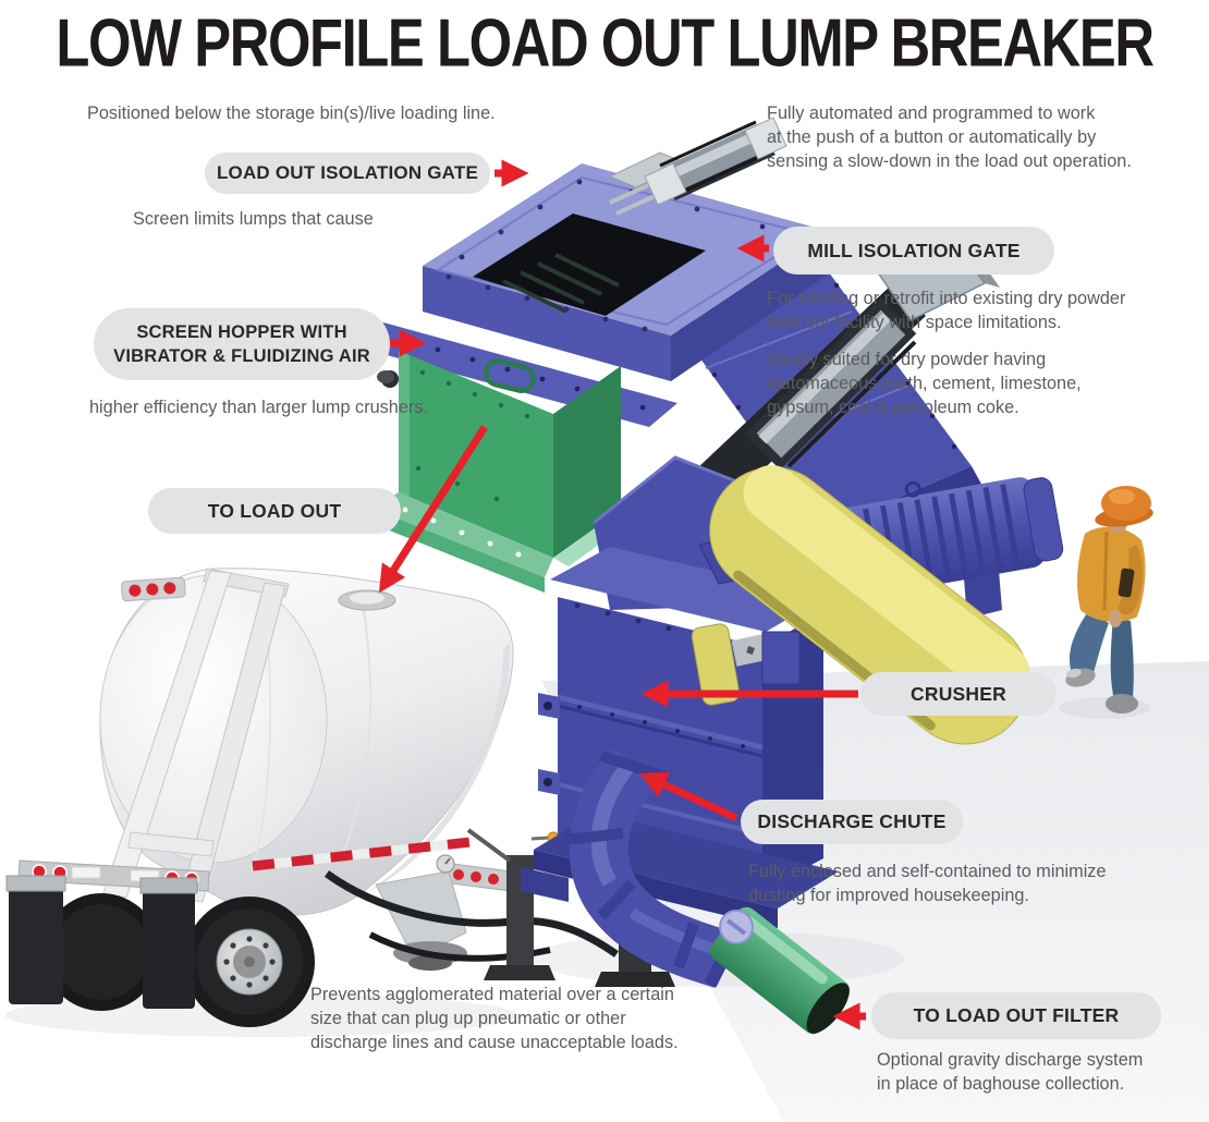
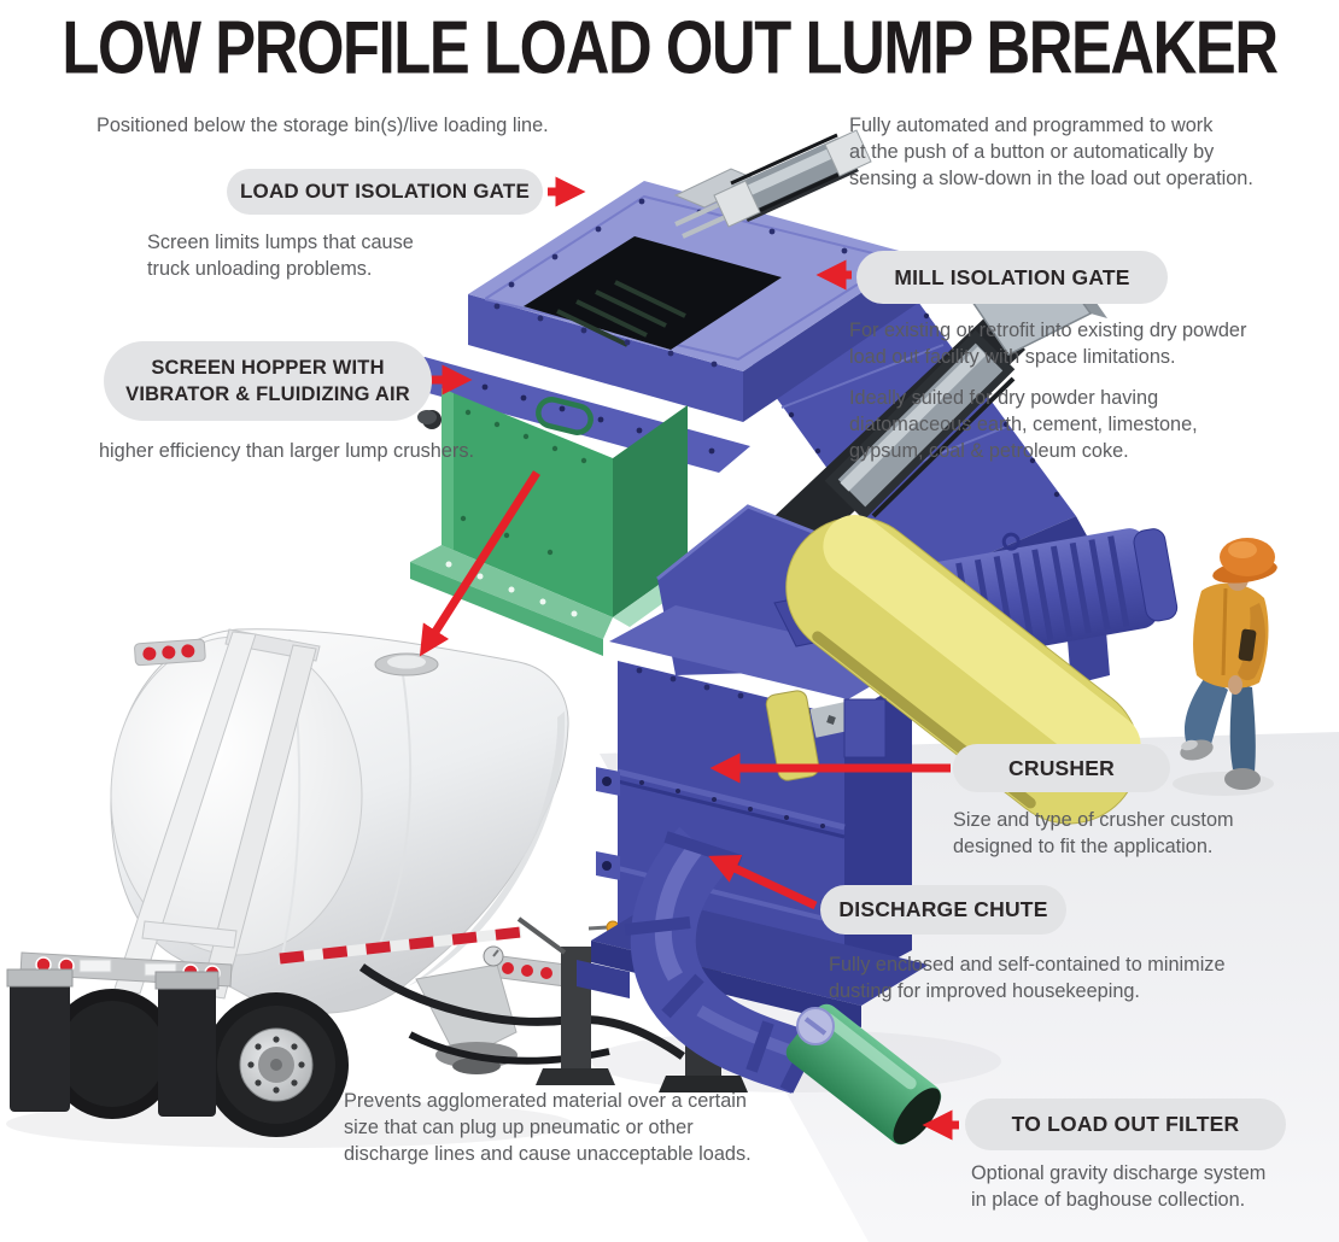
  LOW PROFILE LOAD OUT LUMP BREAKER
  Positioned below the storage bin(s)/live loading line.
  Fully automated and programmed to work
  at the push of a button or automatically by
  sensing a slow-down in the load out operation.
  LOAD OUT ISOLATION GATE
  Screen limits lumps that cause
+ truck unloading problems.
  MILL ISOLATION GATE
  For existing or retrofit into existing dry powder
  load out facility with space limitations.
  Ideally suited for dry powder having
  diatomaceous earth, cement, limestone,
  gypsum, coal & petroleum coke.
  SCREEN HOPPER WITH
  VIBRATOR & FLUIDIZING AIR
  higher efficiency than larger lump crushers.
- TO LOAD OUT
  CRUSHER
+ Size and type of crusher custom
+ designed to fit the application.
  DISCHARGE CHUTE
  Fully enclosed and self-contained to minimize
  dusting for improved housekeeping.
  Prevents agglomerated material over a certain
  size that can plug up pneumatic or other
  discharge lines and cause unacceptable loads.
  TO LOAD OUT FILTER
  Optional gravity discharge system
  in place of baghouse collection.
